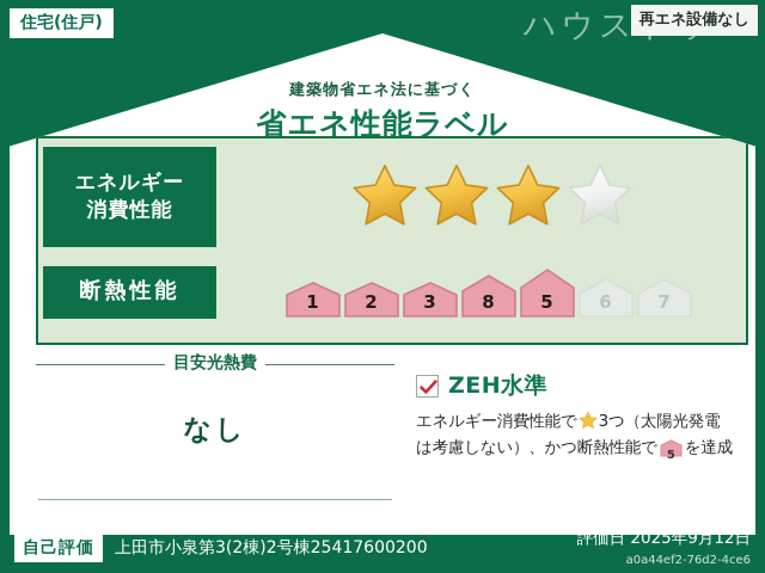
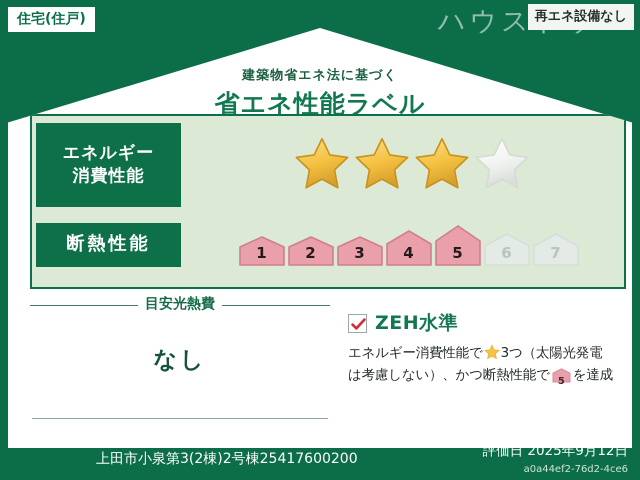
  住宅(住戸)
  再エネ設備なし
  建築物省エネ法に基づく
  省エネ性能ラベル
  エネルギー
  消費性能
  断熱性能
  1
  2
  3
- 8
+ 4
  5
  6
  7
  目安光熱費
  なし
  ZEH水準
  エネルギー消費性能で 3つ（太陽光発電
  は考慮しない）、かつ断熱性能で
  5
  を達成
- 自己評価
  上田市小泉第3(2棟)2号棟25417600200
  評価日 2025年9月12日
  a0a44ef2-76d2-4ce6
